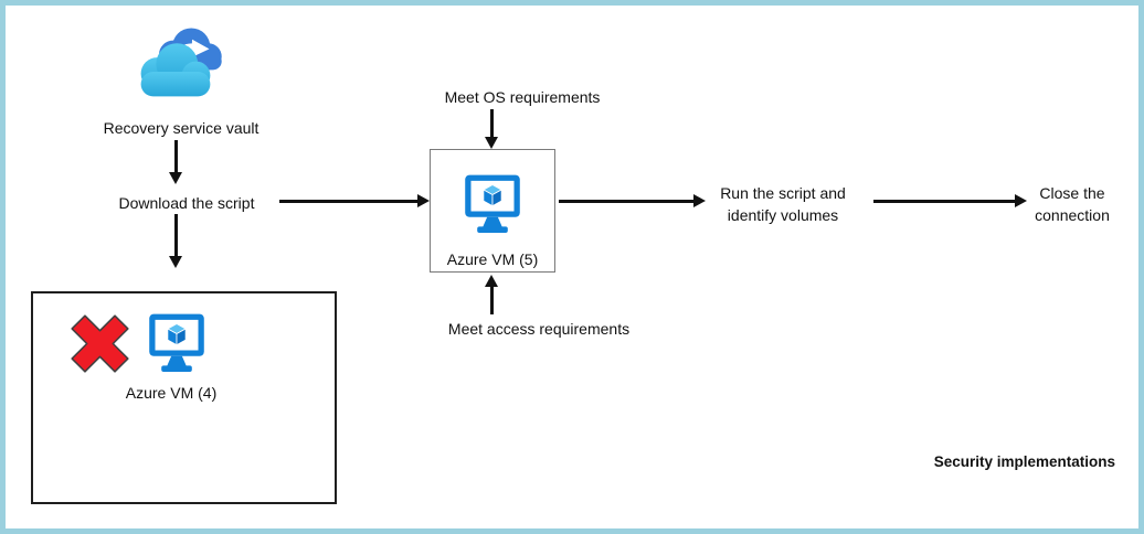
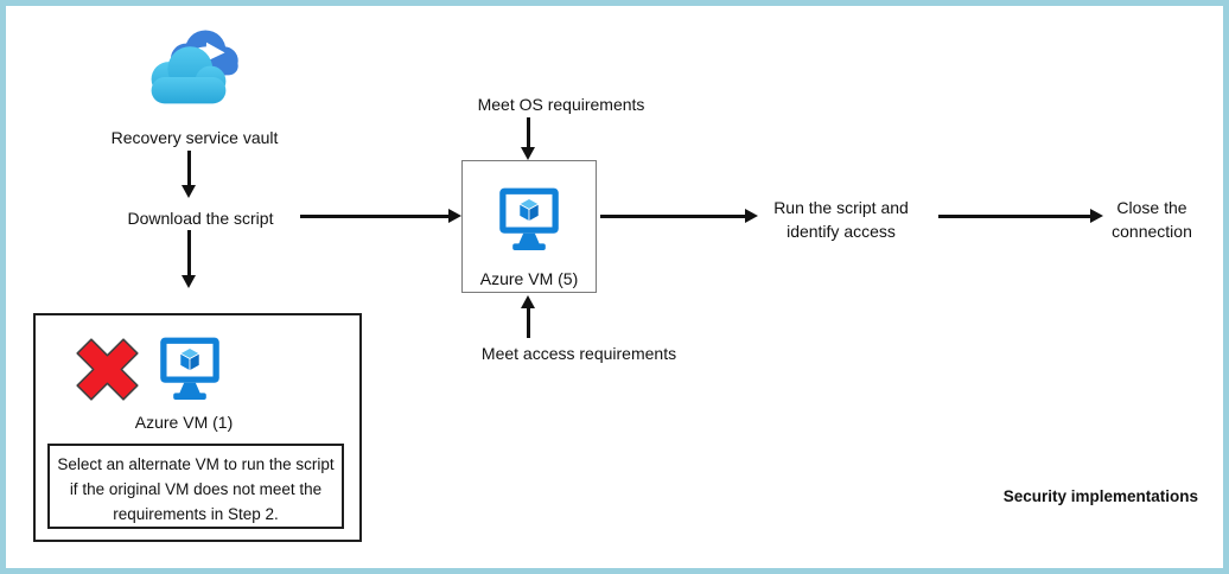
  Recovery service vault
  Download the script
  Meet OS requirements
  Azure VM (5)
  Meet access requirements
- Run the script and identify volumes
+ Run the script and identify access
  Close the connection
- Azure VM (4)
+ Azure VM (1)
+ Select an alternate VM to run the script if the original VM does not meet the requirements in Step 2.
  Security implementations
